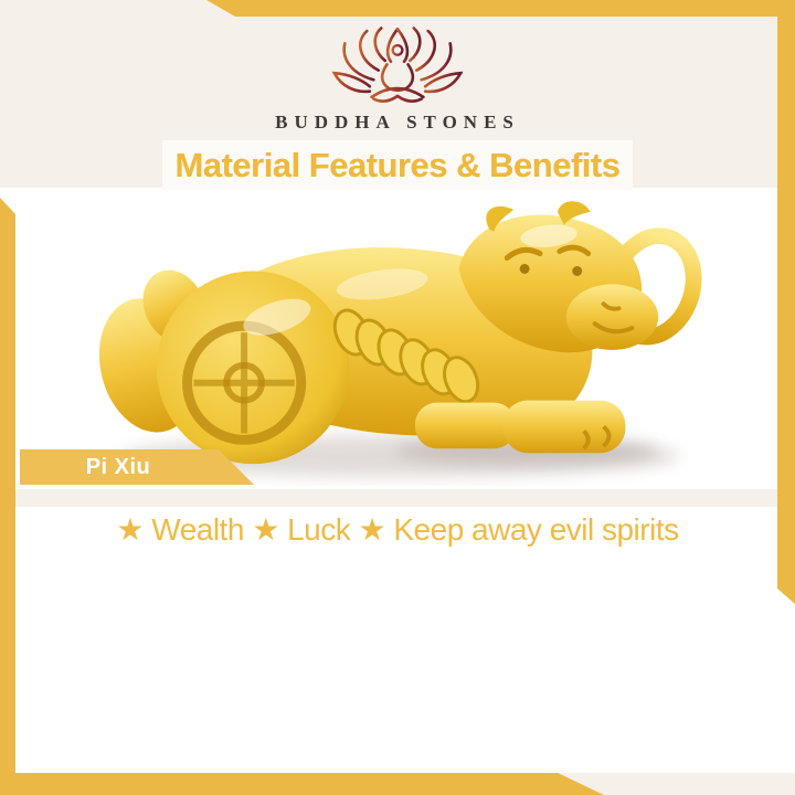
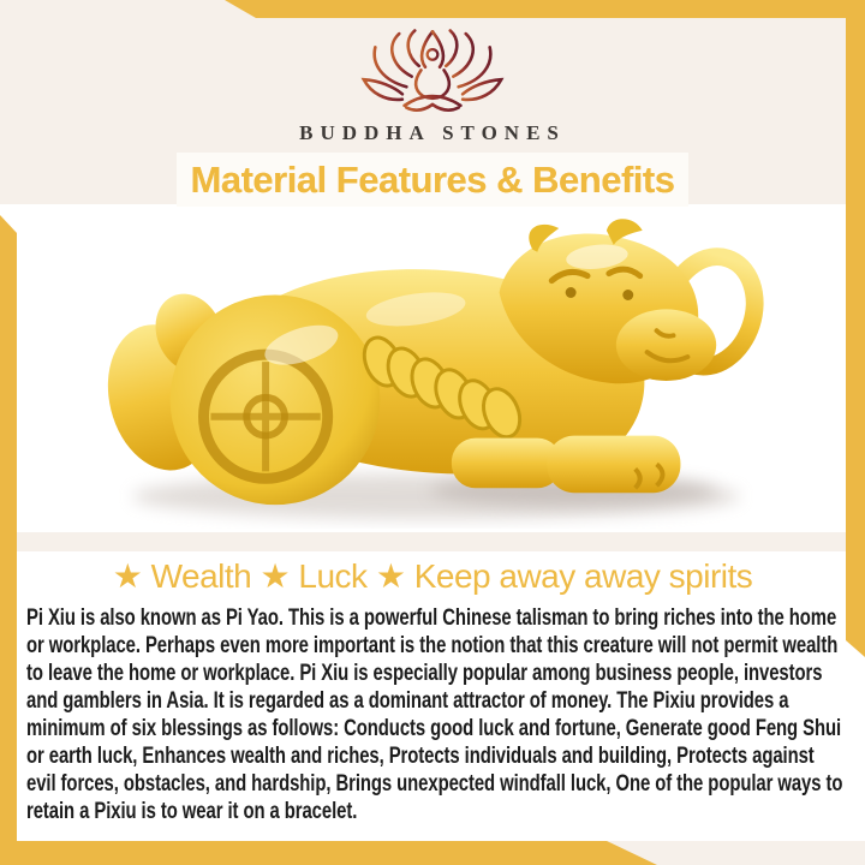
  BUDDHA STONES
  Material Features & Benefits
- Pi Xiu
- ★ Wealth ★ Luck ★ Keep away evil spirits
+ ★ Wealth ★ Luck ★ Keep away away spirits
+ Pi Xiu is also known as Pi Yao. This is a powerful Chinese talisman to bring riches into the home or workplace. Perhaps even more important is the notion that this creature will not permit wealth to leave the home or workplace. Pi Xiu is especially popular among business people, investors and gamblers in Asia. It is regarded as a dominant attractor of money. The Pixiu provides a minimum of six blessings as follows: Conducts good luck and fortune, Generate good Feng Shui or earth luck, Enhances wealth and riches, Protects individuals and building, Protects against evil forces, obstacles, and hardship, Brings unexpected windfall luck, One of the popular ways to retain a Pixiu is to wear it on a bracelet.
